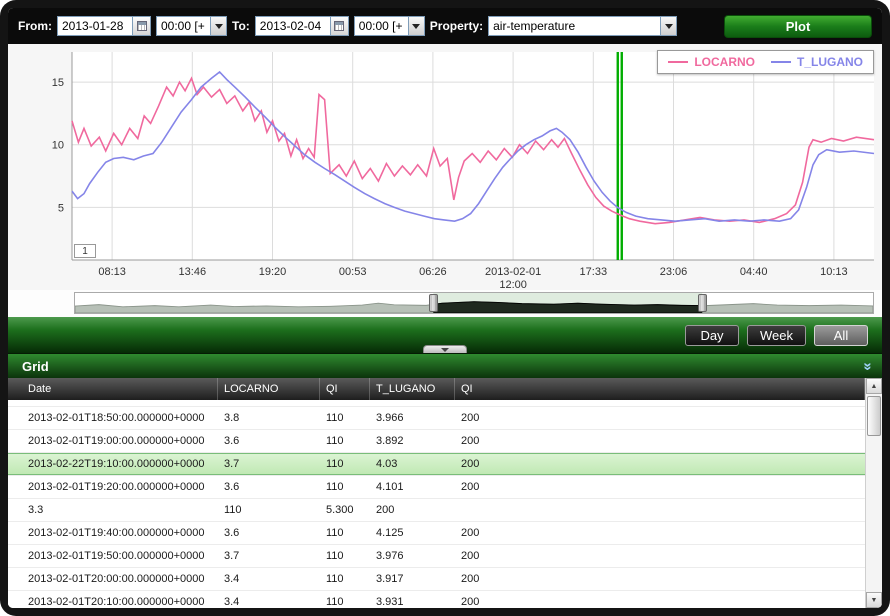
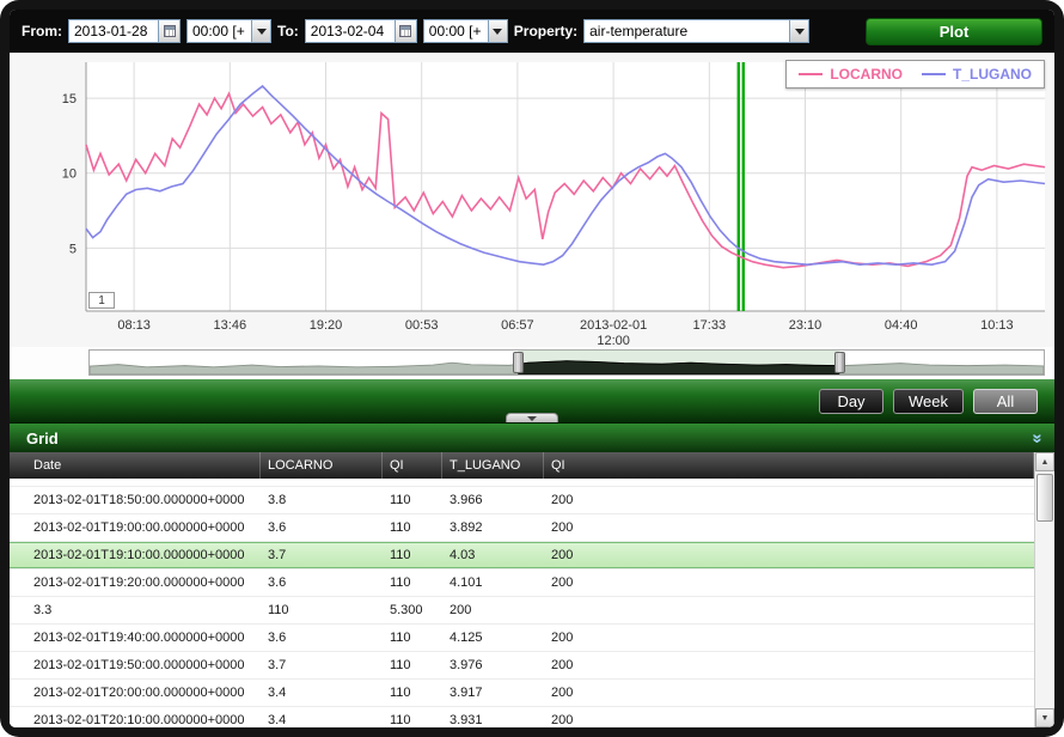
  From:
  2013-01-28
  00:00 [+
  To:
  2013-02-04
  00:00 [+
  Property:
  air-temperature
  Plot
  08:13
  13:46
  19:20
  00:53
- 06:26
+ 06:57
  2013-02-01
  12:00
  17:33
- 23:06
+ 23:10
  04:40
  10:13
  5
  10
  15
  LOCARNO
  T_LUGANO
  1
  Day
  Week
  All
  Grid
  Date
  LOCARNO
  QI
  T_LUGANO
  QI
  2013-02-01T18:50:00.000000+0000
  3.8
  110
  3.966
  200
  2013-02-01T19:00:00.000000+0000
  3.6
  110
  3.892
  200
- 2013-02-22T19:10:00.000000+0000
+ 2013-02-01T19:10:00.000000+0000
  3.7
  110
  4.03
  200
  2013-02-01T19:20:00.000000+0000
  3.6
  110
  4.101
  200
  3.3
  110
  5.300
  200
  2013-02-01T19:40:00.000000+0000
  3.6
  110
  4.125
  200
  2013-02-01T19:50:00.000000+0000
  3.7
  110
  3.976
  200
  2013-02-01T20:00:00.000000+0000
  3.4
  110
  3.917
  200
  2013-02-01T20:10:00.000000+0000
  3.4
  110
  3.931
  200
